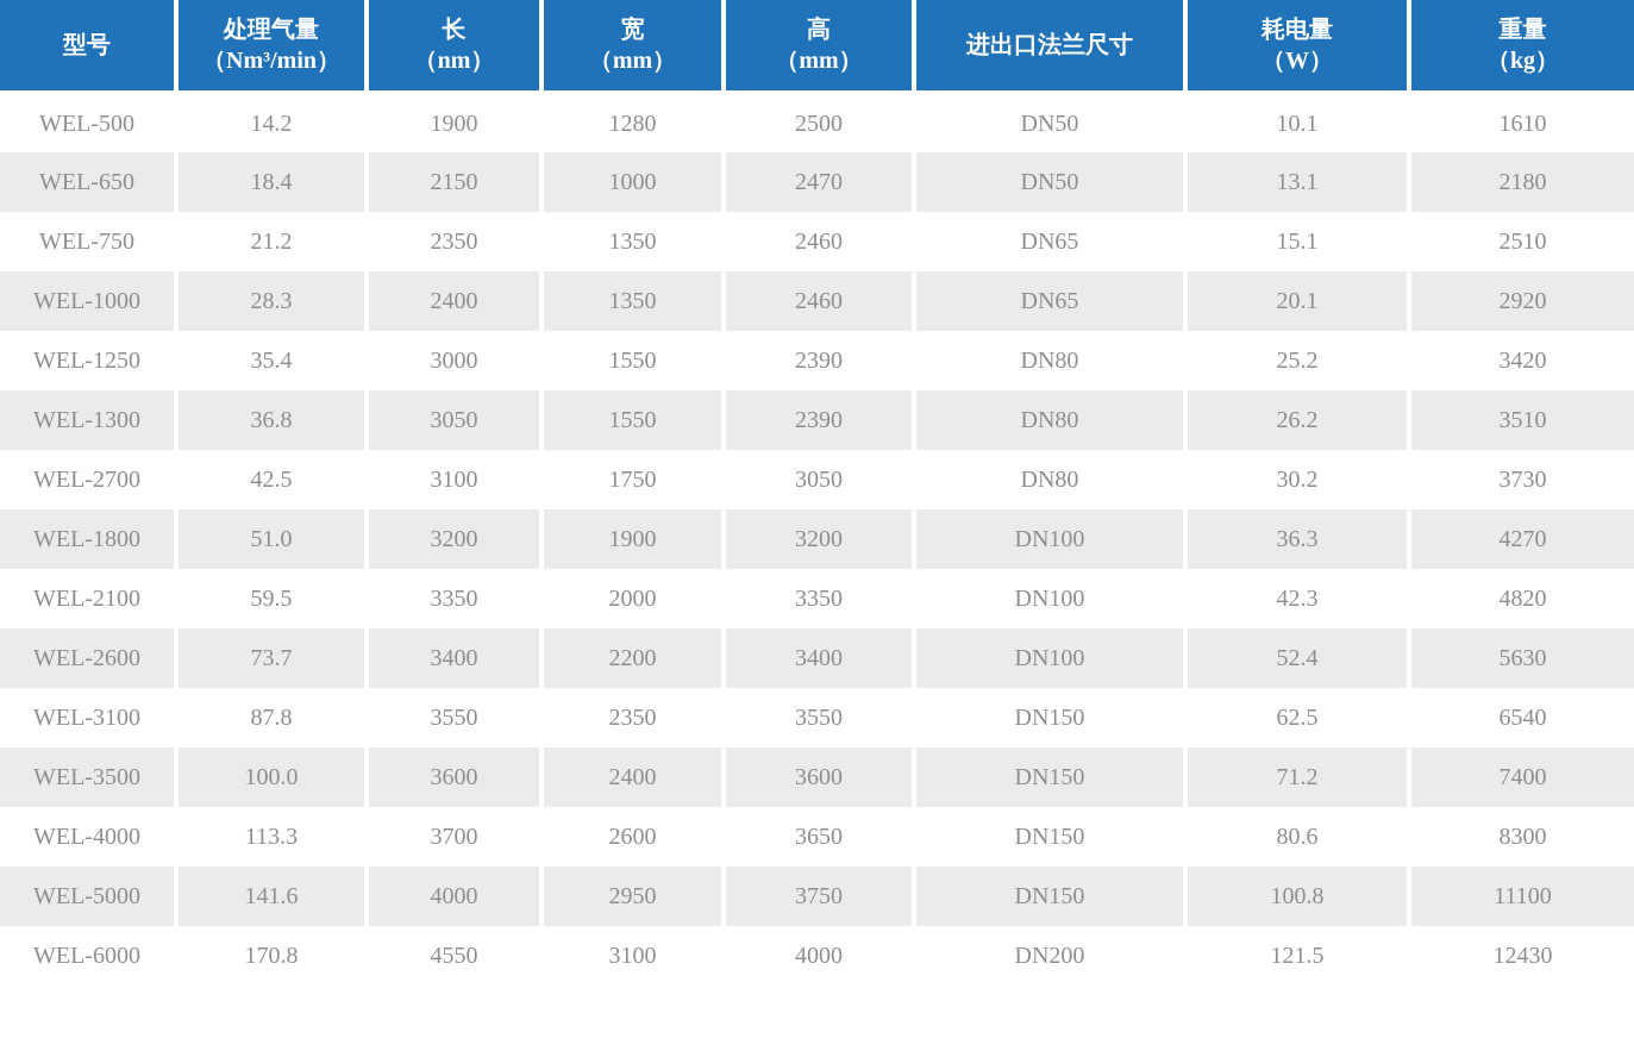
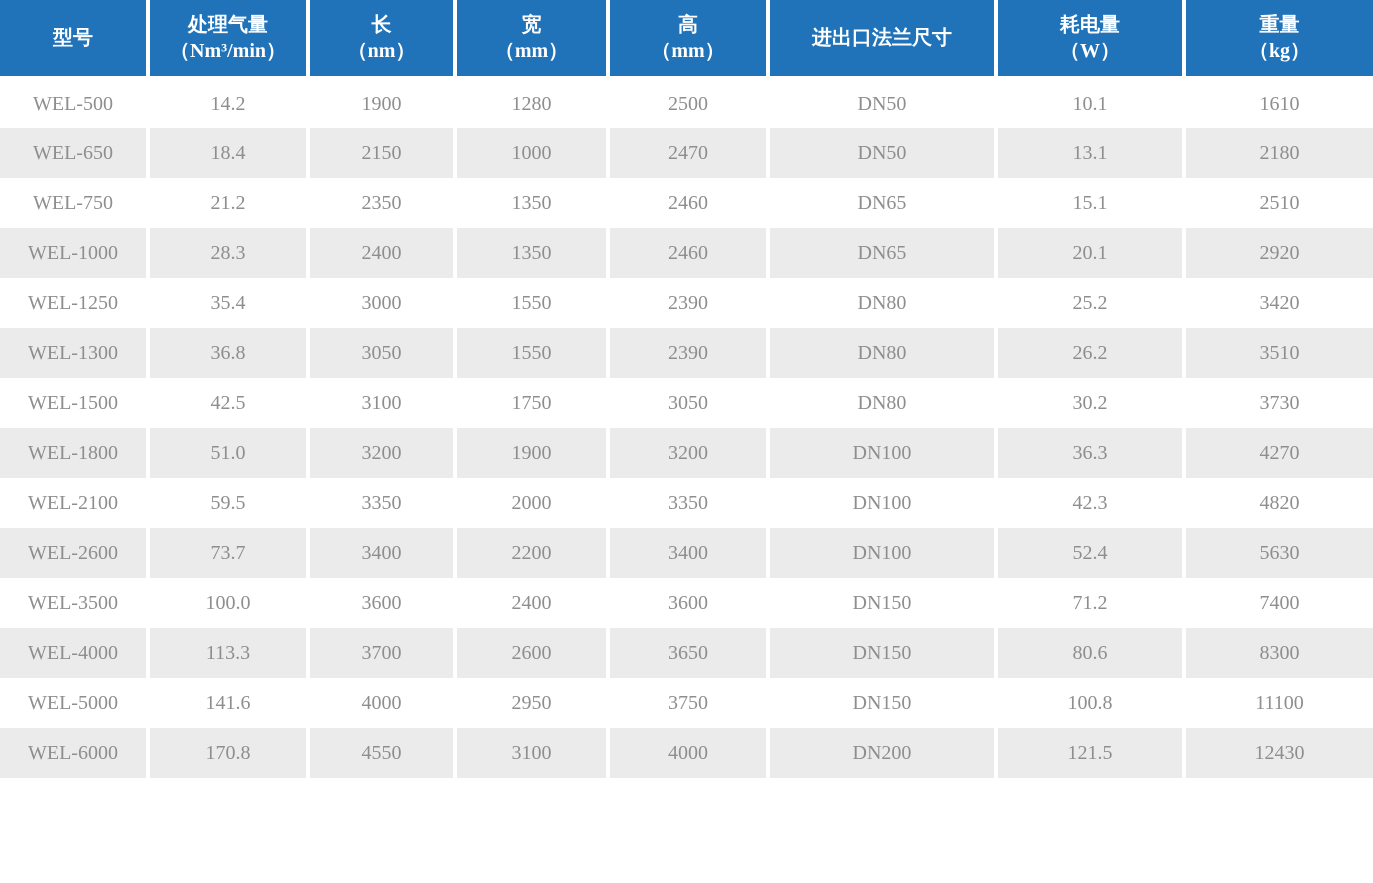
  型号	处理气量 （Nm³/min）	长 （nm）	宽 （mm）	高 （mm）	进出口法兰尺寸	耗电量 （W）	重量 （kg）
  WEL-500	14.2	1900	1280	2500	DN50	10.1	1610
  WEL-650	18.4	2150	1000	2470	DN50	13.1	2180
  WEL-750	21.2	2350	1350	2460	DN65	15.1	2510
  WEL-1000	28.3	2400	1350	2460	DN65	20.1	2920
  WEL-1250	35.4	3000	1550	2390	DN80	25.2	3420
  WEL-1300	36.8	3050	1550	2390	DN80	26.2	3510
- WEL-2700	42.5	3100	1750	3050	DN80	30.2	3730
+ WEL-1500	42.5	3100	1750	3050	DN80	30.2	3730
  WEL-1800	51.0	3200	1900	3200	DN100	36.3	4270
  WEL-2100	59.5	3350	2000	3350	DN100	42.3	4820
  WEL-2600	73.7	3400	2200	3400	DN100	52.4	5630
- WEL-3100	87.8	3550	2350	3550	DN150	62.5	6540
  WEL-3500	100.0	3600	2400	3600	DN150	71.2	7400
  WEL-4000	113.3	3700	2600	3650	DN150	80.6	8300
  WEL-5000	141.6	4000	2950	3750	DN150	100.8	11100
  WEL-6000	170.8	4550	3100	4000	DN200	121.5	12430
